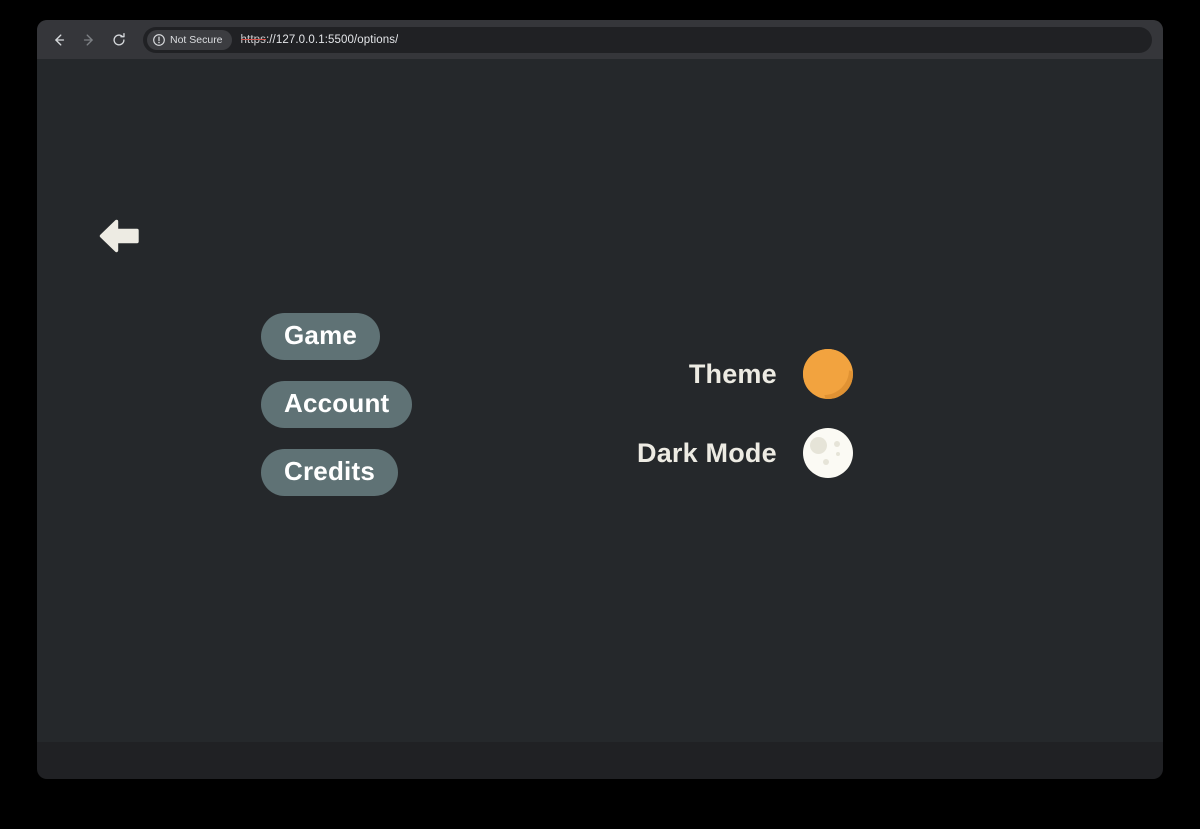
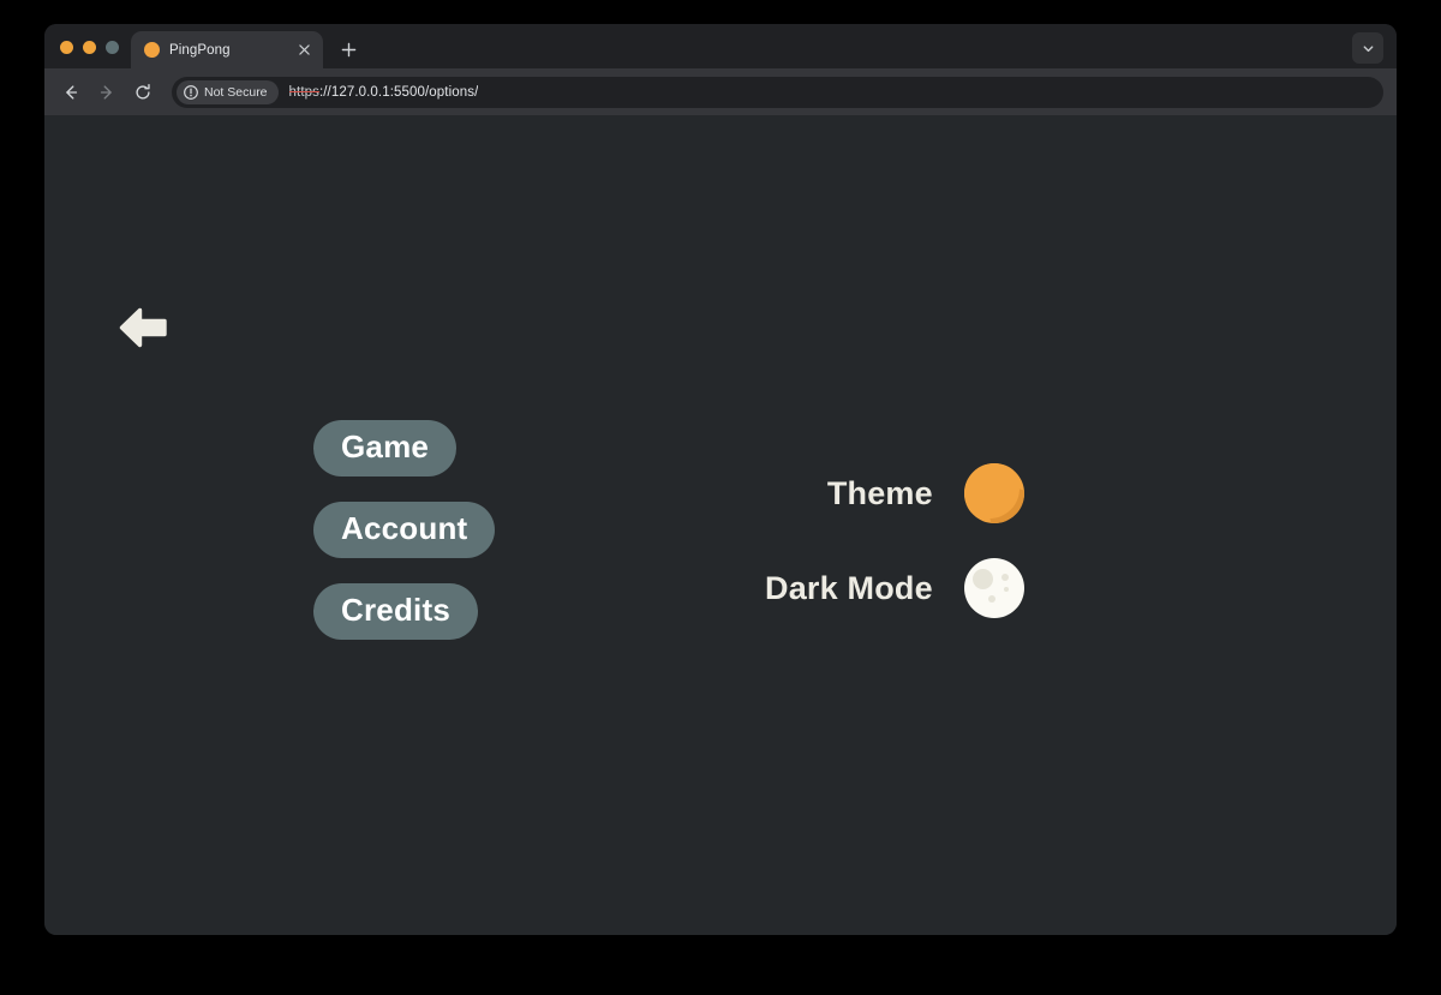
+ PingPong
  Not Secure
  https://127.0.0.1:5500/options/
  Game
  Account
  Credits
  Theme
  Dark Mode
